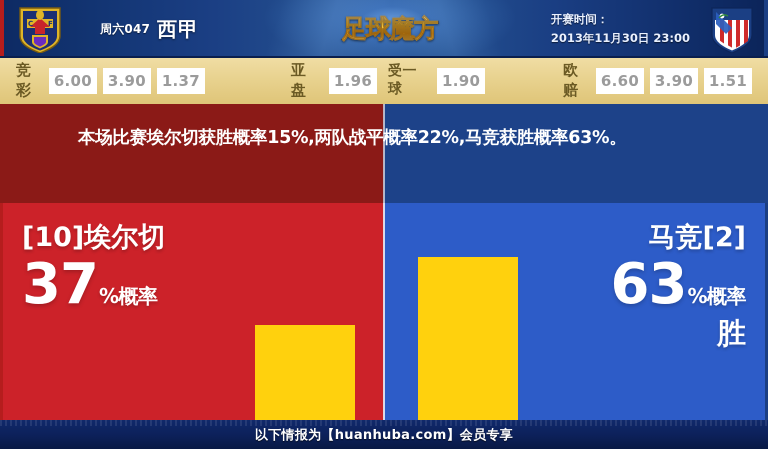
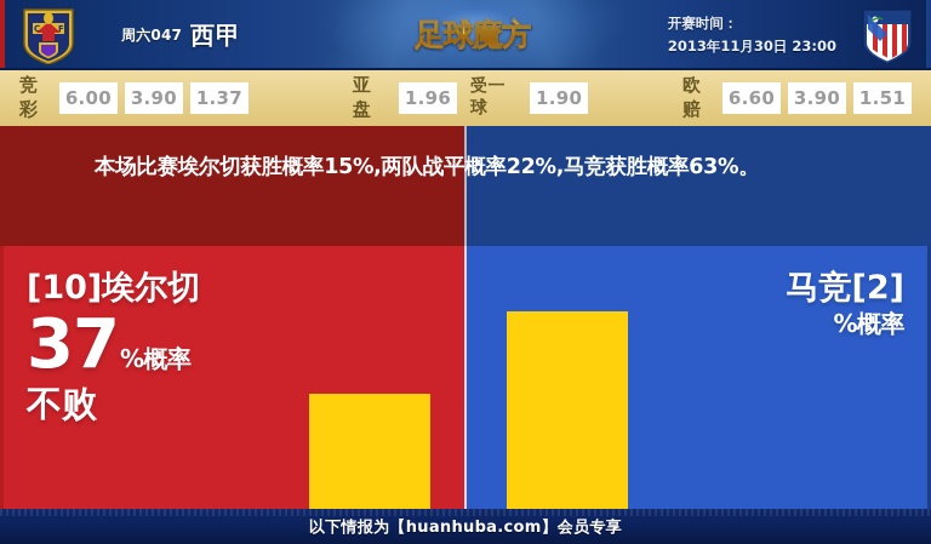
  C
  F
  周六047
  西甲
  足球魔方
  开赛时间：
  2013年11月30日 23:00
  竞彩
  6.00
  3.90
  1.37
  亚盘
  1.96
  受一球
  1.90
  欧赔
  6.60
  3.90
  1.51
  本场比赛埃尔切获胜概率15%,两队战平概率22%,马竞获胜概率63%。
  [10]埃尔切
  37
  %概率
+ 不败
  马竞[2]
- 63
  %概率
- 胜
  以下情报为【huanhuba.com】会员专享
